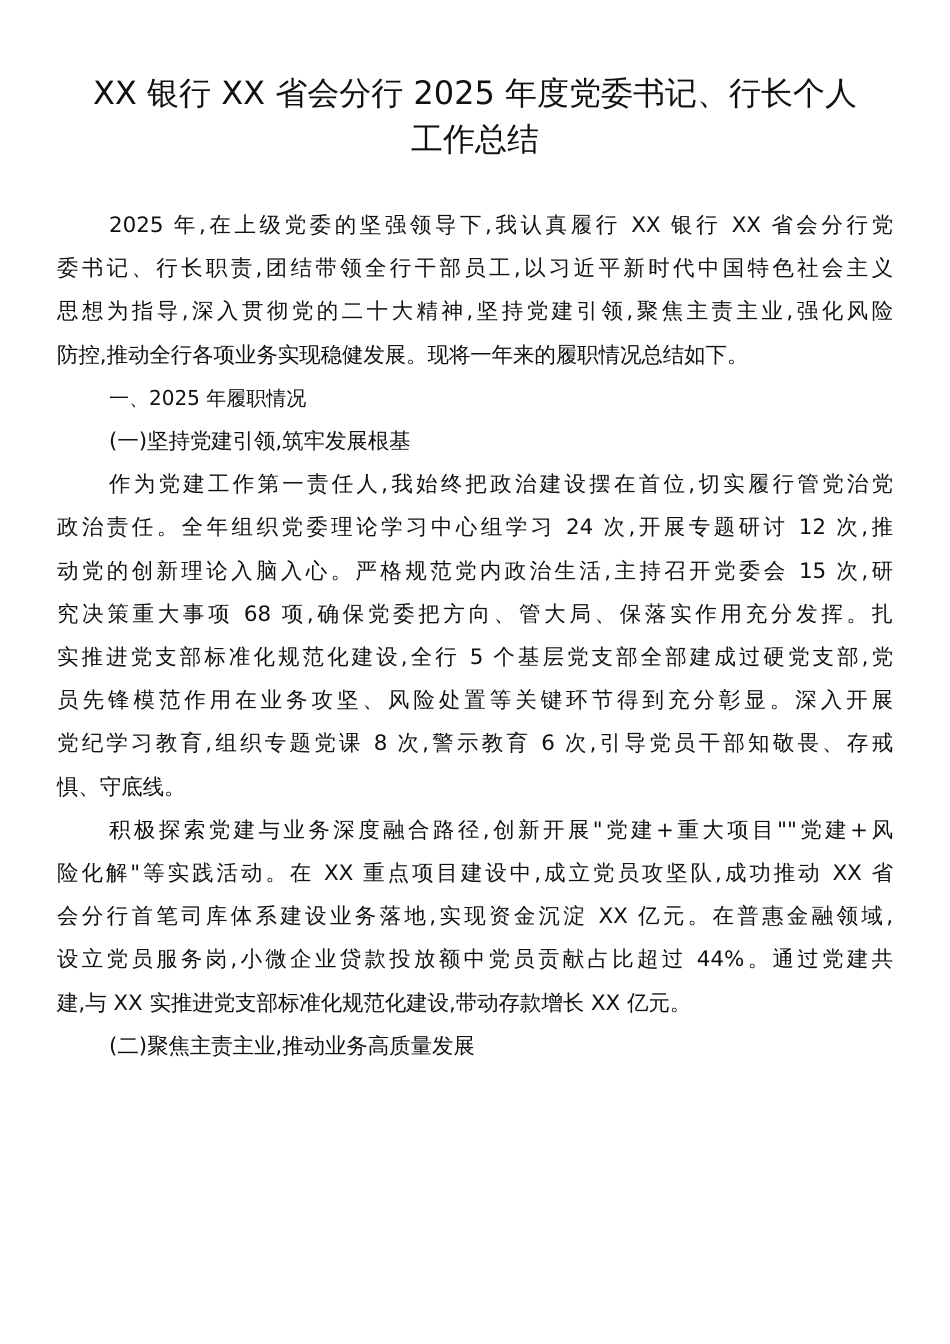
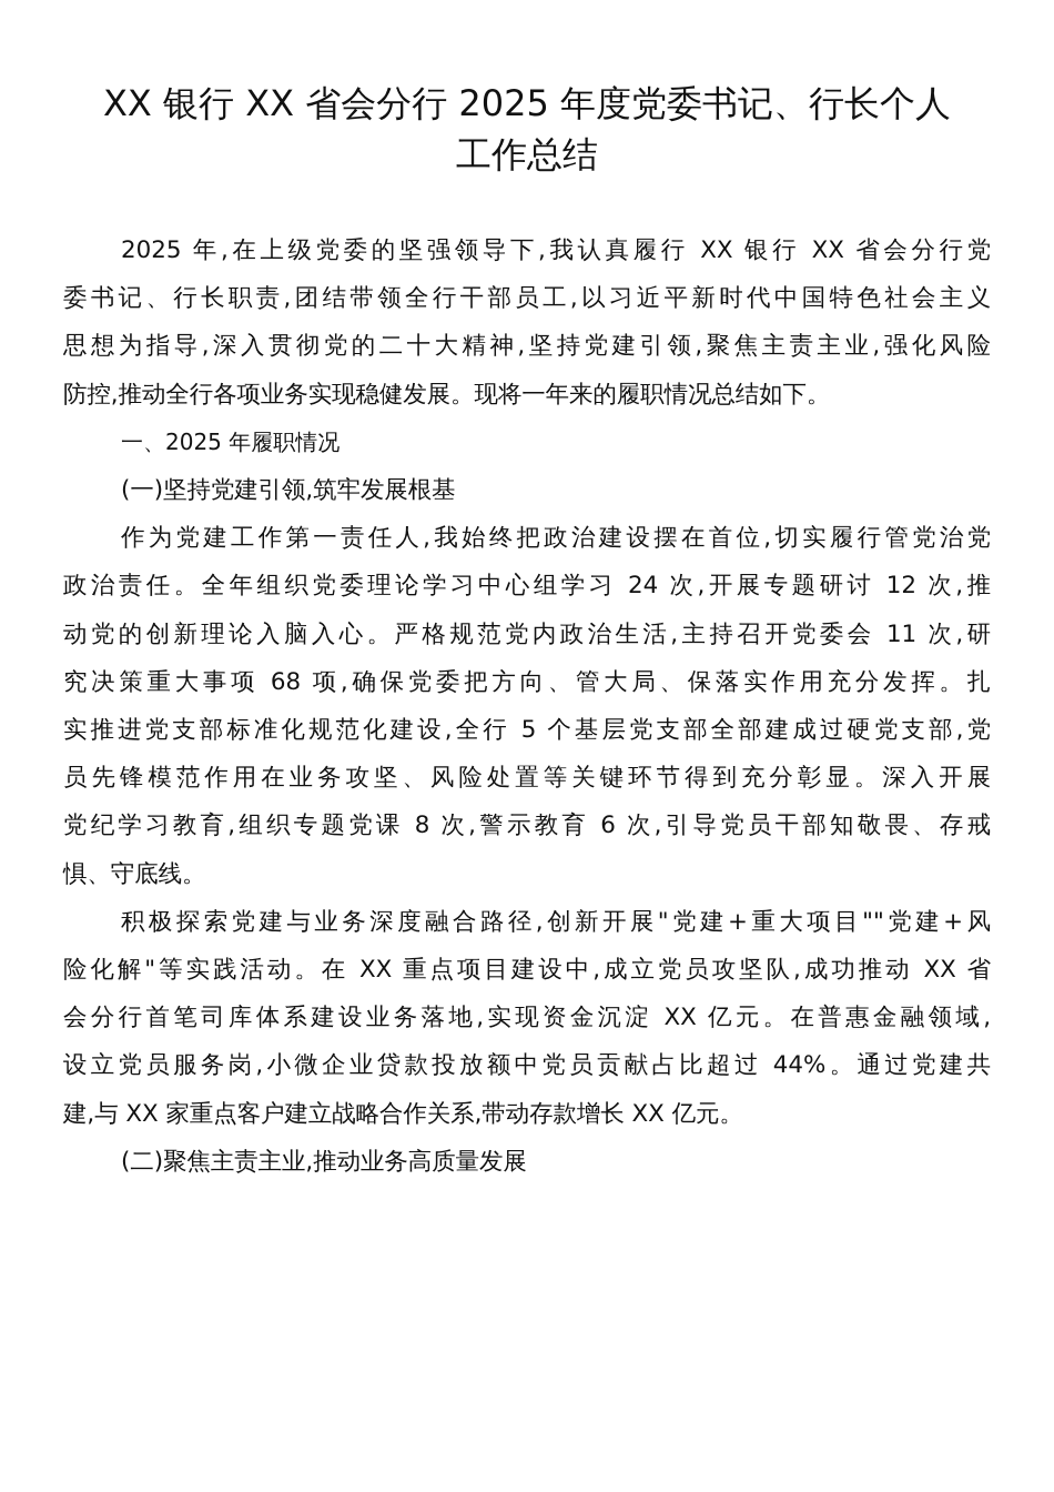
  XX 银行 XX 省会分行 2025 年度党委书记、行长个人
  工作总结
  2025 年,在上级党委的坚强领导下,我认真履行 XX 银行 XX 省会分行党
  委书记、行长职责,团结带领全行干部员工,以习近平新时代中国特色社会主义
  思想为指导,深入贯彻党的二十大精神,坚持党建引领,聚焦主责主业,强化风险
  防控,推动全行各项业务实现稳健发展。现将一年来的履职情况总结如下。
  一、2025 年履职情况
  (一)坚持党建引领,筑牢发展根基
  作为党建工作第一责任人,我始终把政治建设摆在首位,切实履行管党治党
  政治责任。全年组织党委理论学习中心组学习 24 次,开展专题研讨 12 次,推
- 动党的创新理论入脑入心。严格规范党内政治生活,主持召开党委会 15 次,研
+ 动党的创新理论入脑入心。严格规范党内政治生活,主持召开党委会 11 次,研
  究决策重大事项 68 项,确保党委把方向、管大局、保落实作用充分发挥。扎
  实推进党支部标准化规范化建设,全行 5 个基层党支部全部建成过硬党支部,党
  员先锋模范作用在业务攻坚、风险处置等关键环节得到充分彰显。深入开展
  党纪学习教育,组织专题党课 8 次,警示教育 6 次,引导党员干部知敬畏、存戒
  惧、守底线。
  积极探索党建与业务深度融合路径,创新开展"党建+重大项目""党建+风
  险化解"等实践活动。在 XX 重点项目建设中,成立党员攻坚队,成功推动 XX 省
  会分行首笔司库体系建设业务落地,实现资金沉淀 XX 亿元。在普惠金融领域,
  设立党员服务岗,小微企业贷款投放额中党员贡献占比超过 44%。通过党建共
- 建,与 XX 实推进党支部标准化规范化建设,带动存款增长 XX 亿元。
+ 建,与 XX 家重点客户建立战略合作关系,带动存款增长 XX 亿元。
  (二)聚焦主责主业,推动业务高质量发展
